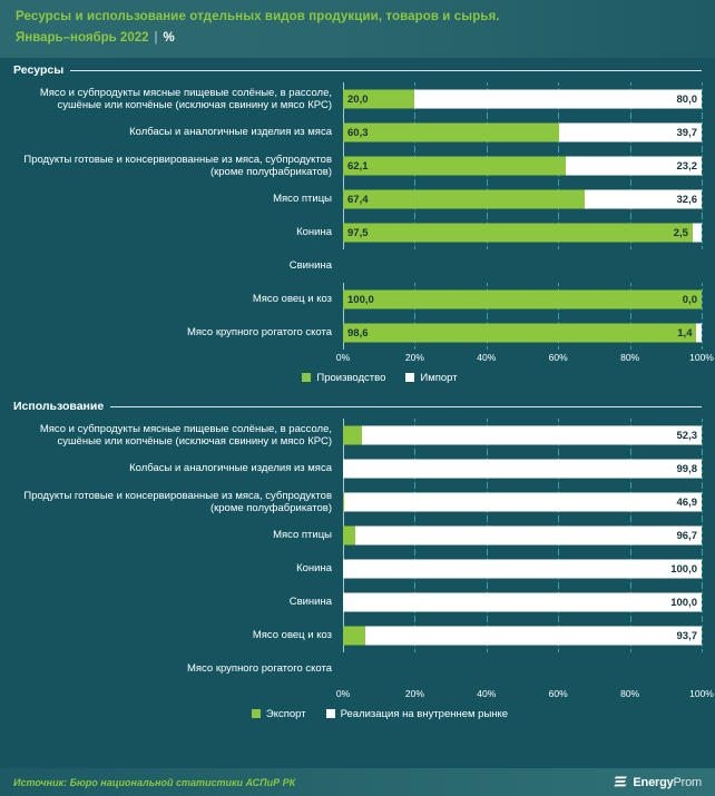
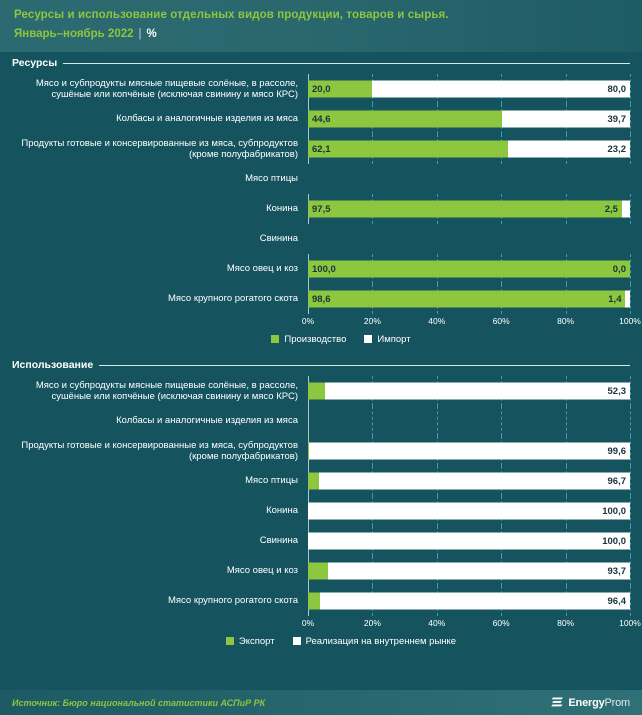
  Ресурсы и использование отдельных видов продукции, товаров и сырья.
  Январь–ноябрь 2022
  |
  %
  Ресурсы
  Мясо и субпродукты мясные пищевые солёные, в рассоле, сушёные или копчёные (исключая свинину и мясо КРС)
  20,0
  80,0
  Колбасы и аналогичные изделия из мяса
- 60,3
+ 44,6
  39,7
  Продукты готовые и консервированные из мяса, субпродуктов (кроме полуфабрикатов)
  62,1
  23,2
  Мясо птицы
- 67,4
- 32,6
  Конина
  97,5
  2,5
  Свинина
  Мясо овец и коз
  100,0
  0,0
  Мясо крупного рогатого скота
  98,6
  1,4
  0%
  20%
  40%
  60%
  80%
  100%
  Производство
  Импорт
  Использование
  Мясо и субпродукты мясные пищевые солёные, в рассоле, сушёные или копчёные (исключая свинину и мясо КРС)
  52,3
  Колбасы и аналогичные изделия из мяса
- 99,8
  Продукты готовые и консервированные из мяса, субпродуктов (кроме полуфабрикатов)
- 46,9
+ 99,6
  Мясо птицы
  96,7
  Конина
  100,0
  Свинина
  100,0
  Мясо овец и коз
  93,7
  Мясо крупного рогатого скота
+ 96,4
  0%
  20%
  40%
  60%
  80%
  100%
  Экспорт
  Реализация на внутреннем рынке
  Источник: Бюро национальной статистики АСПиР РК
  EnergyProm
